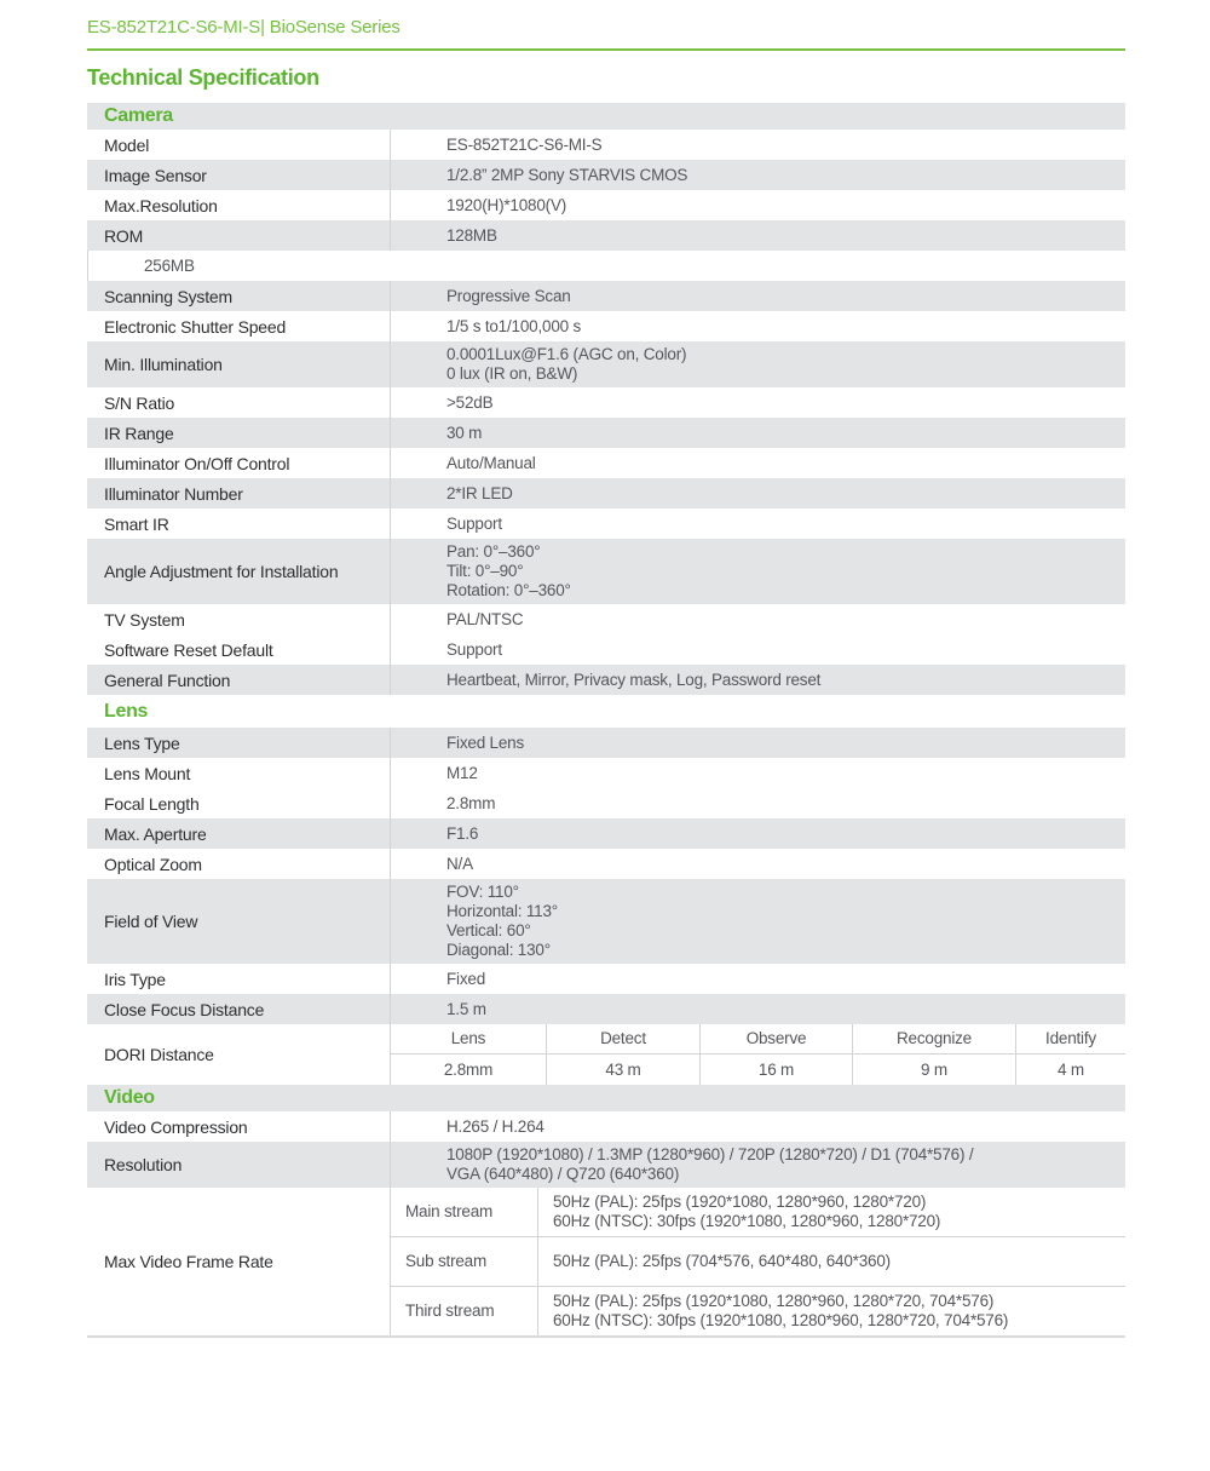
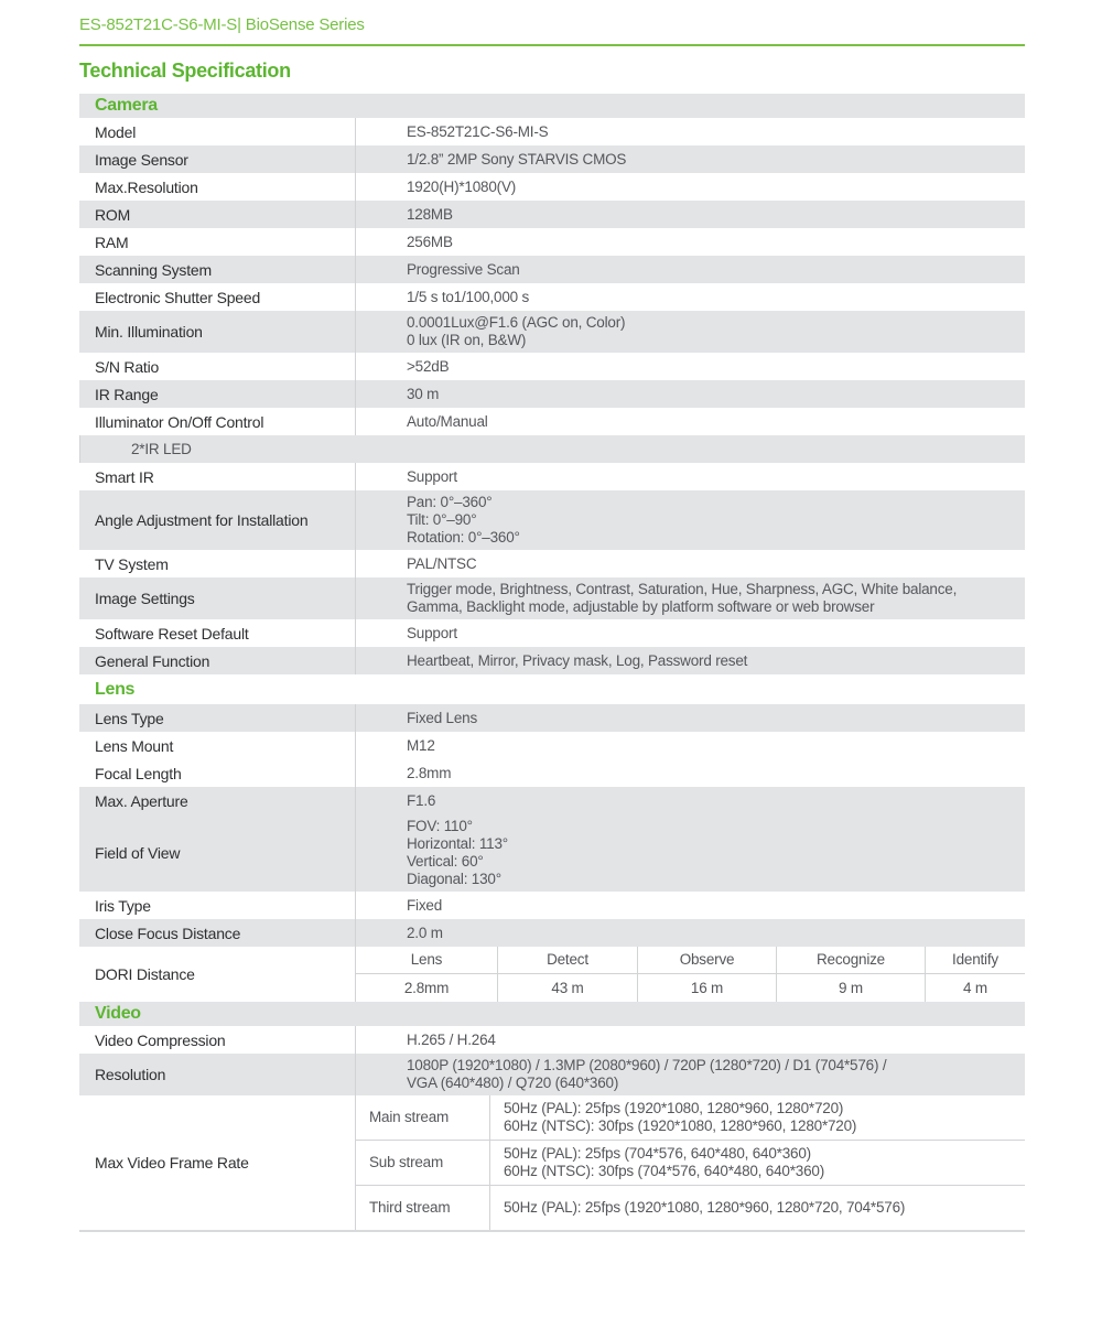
  ES-852T21C-S6-MI-S| BioSense Series
  Technical Specification
  Camera
  Model
  ES-852T21C-S6-MI-S
  Image Sensor
  1/2.8” 2MP Sony STARVIS CMOS
  Max.Resolution
  1920(H)*1080(V)
  ROM
  128MB
+ RAM
  256MB
  Scanning System
  Progressive Scan
  Electronic Shutter Speed
  1/5 s to1/100,000 s
  Min. Illumination
  0.0001Lux@F1.6 (AGC on, Color)
  0 lux (IR on, B&W)
  S/N Ratio
  >52dB
  IR Range
  30 m
  Illuminator On/Off Control
  Auto/Manual
- Illuminator Number
  2*IR LED
  Smart IR
  Support
  Angle Adjustment for Installation
  Pan: 0°–360°
  Tilt: 0°–90°
  Rotation: 0°–360°
  TV System
  PAL/NTSC
+ Image Settings
+ Trigger mode, Brightness, Contrast, Saturation, Hue, Sharpness, AGC, White balance, Gamma, Backlight mode, adjustable by platform software or web browser
  Software Reset Default
  Support
  General Function
  Heartbeat, Mirror, Privacy mask, Log, Password reset
  Lens
  Lens Type
  Fixed Lens
  Lens Mount
  M12
  Focal Length
  2.8mm
  Max. Aperture
  F1.6
- Optical Zoom
- N/A
  Field of View
  FOV: 110°
  Horizontal: 113°
  Vertical: 60°
  Diagonal: 130°
  Iris Type
  Fixed
  Close Focus Distance
- 1.5 m
+ 2.0 m
  DORI Distance
  Lens
  Detect
  Observe
  Recognize
  Identify
  2.8mm
  43 m
  16 m
  9 m
  4 m
  Video
  Video Compression
  H.265 / H.264
  Resolution
- 1080P (1920*1080) / 1.3MP (1280*960) / 720P (1280*720) / D1 (704*576) /
+ 1080P (1920*1080) / 1.3MP (2080*960) / 720P (1280*720) / D1 (704*576) /
  VGA (640*480) / Q720 (640*360)
  Max Video Frame Rate
  Main stream
  50Hz (PAL): 25fps (1920*1080, 1280*960, 1280*720)
  60Hz (NTSC): 30fps (1920*1080, 1280*960, 1280*720)
  Sub stream
  50Hz (PAL): 25fps (704*576, 640*480, 640*360)
+ 60Hz (NTSC): 30fps (704*576, 640*480, 640*360)
  Third stream
  50Hz (PAL): 25fps (1920*1080, 1280*960, 1280*720, 704*576)
- 60Hz (NTSC): 30fps (1920*1080, 1280*960, 1280*720, 704*576)
